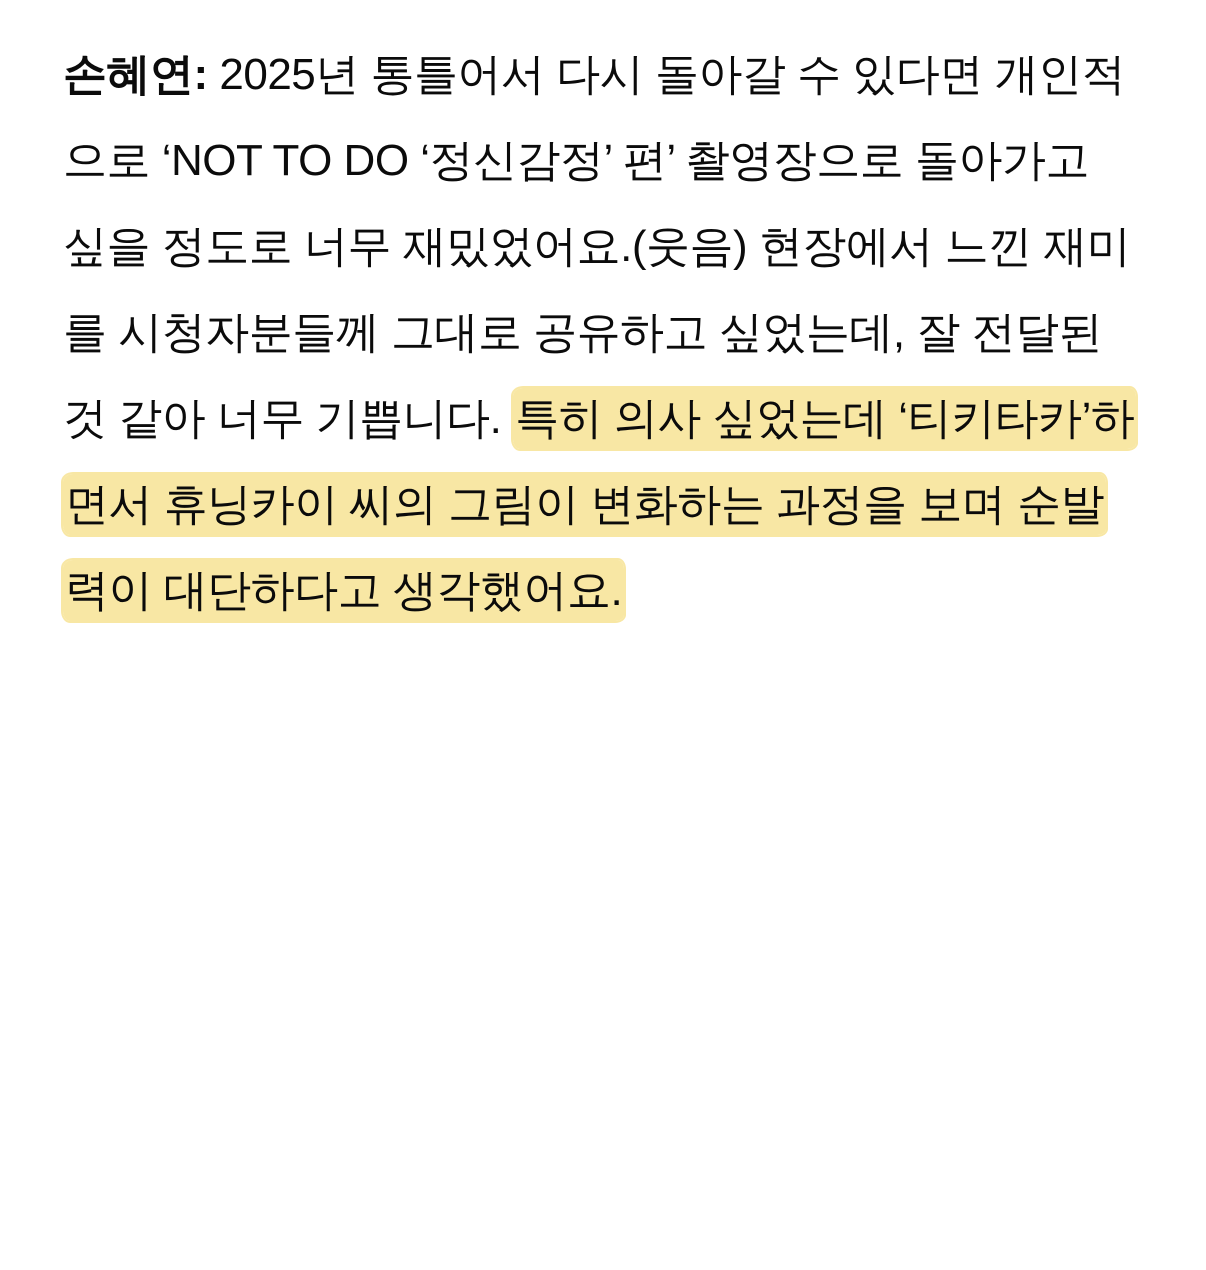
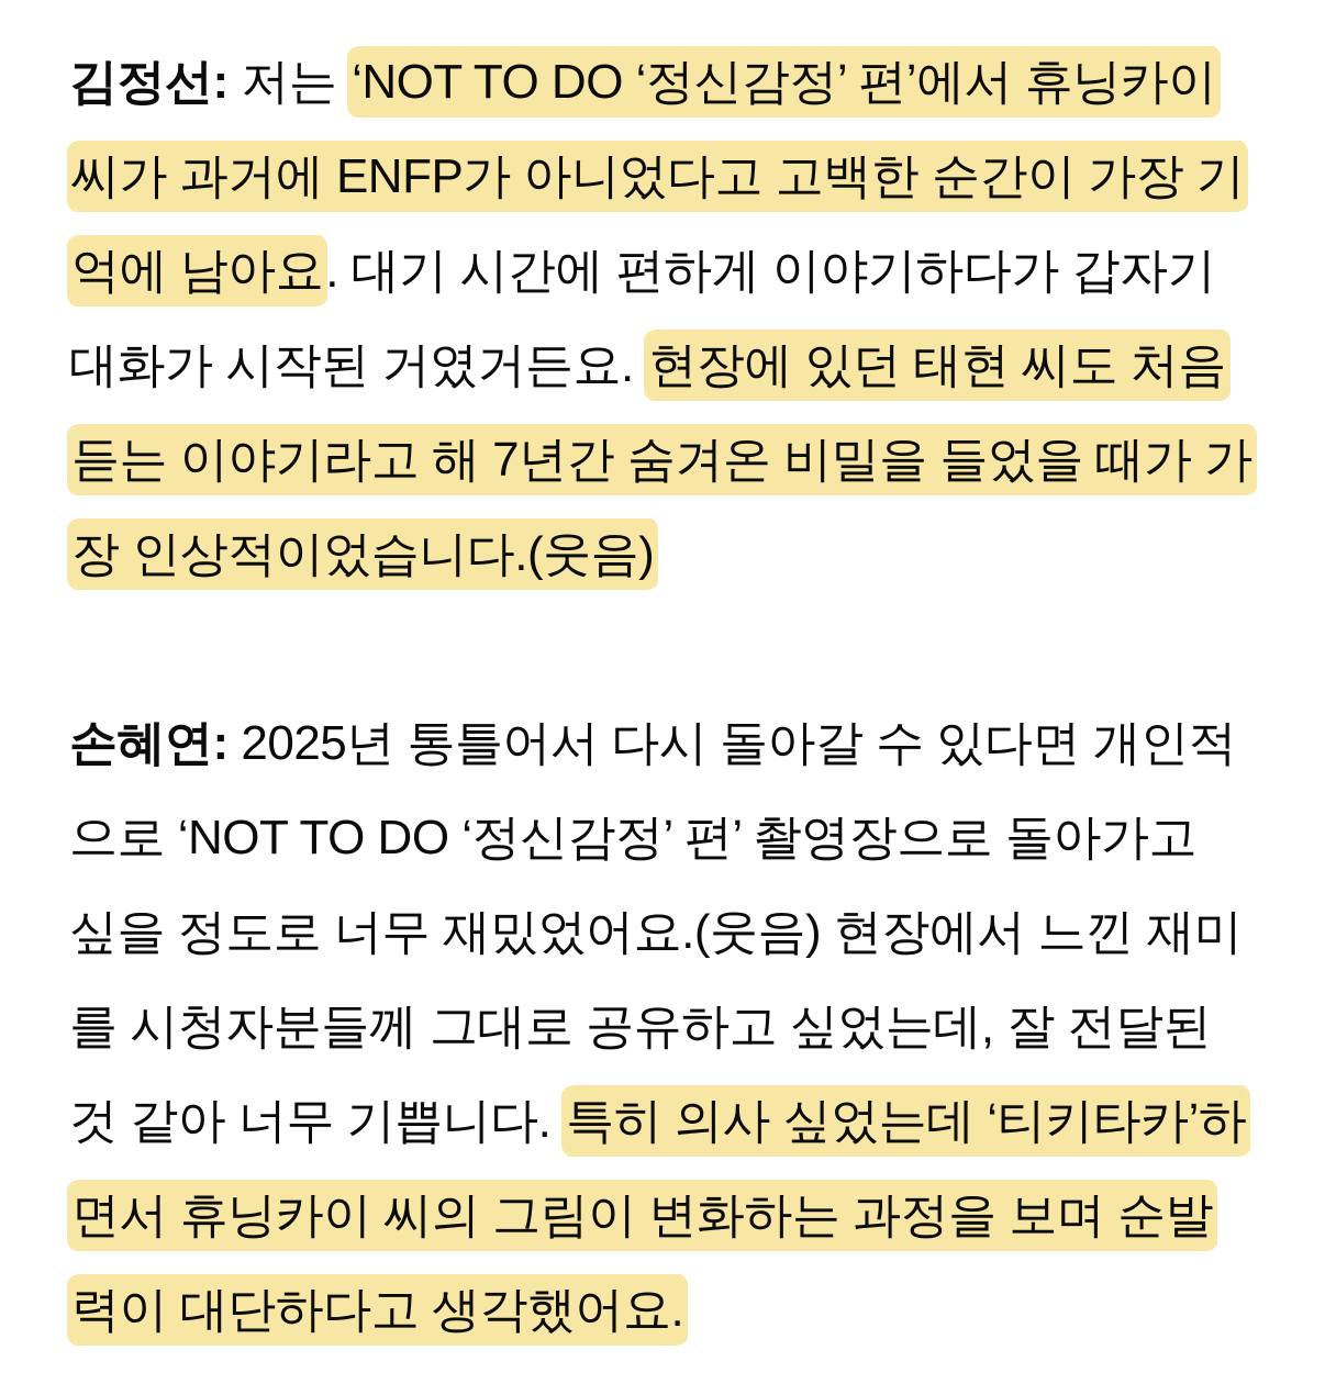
+ 김정선: 저는 ‘NOT TO DO ‘정신감정’ 편’에서 휴닝카이 씨가 과거에 ENFP가 아니었다고 고백한 순간이 가장 기억에 남아요. 대기 시간에 편하게 이야기하다가 갑자기 대화가 시작된 거였거든요. 현장에 있던 태현 씨도 처음 듣는 이야기라고 해 7년간 숨겨온 비밀을 들었을 때가 가장 인상적이었습니다.(웃음)
  손혜연: 2025년 통틀어서 다시 돌아갈 수 있다면 개인적으로 ‘NOT TO DO ‘정신감정’ 편’ 촬영장으로 돌아가고 싶을 정도로 너무 재밌었어요.(웃음) 현장에서 느낀 재미를 시청자분들께 그대로 공유하고 싶었는데, 잘 전달된 것 같아 너무 기쁩니다. 특히 의사 싶었는데 ‘티키타카’하면서 휴닝카이 씨의 그림이 변화하는 과정을 보며 순발력이 대단하다고 생각했어요.
